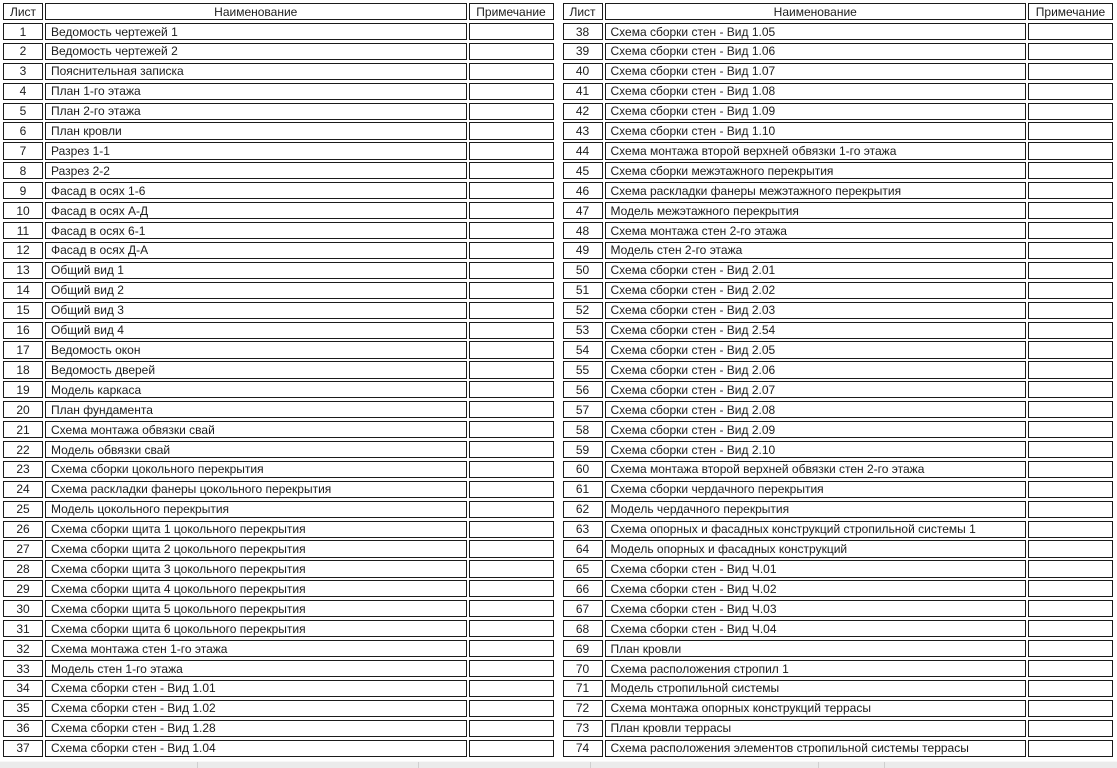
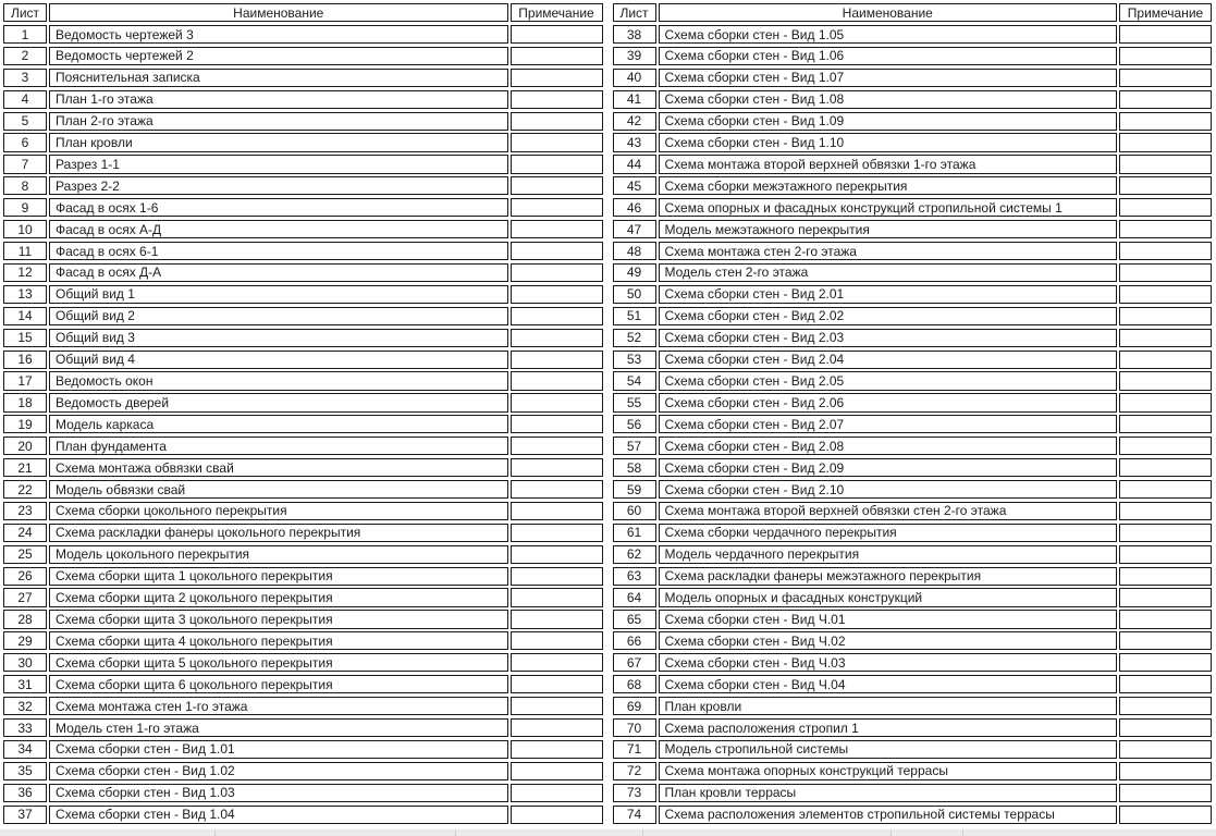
  Лист
  Наименование
  Примечание
  1
- Ведомость чертежей 1
+ Ведомость чертежей 3
  2
  Ведомость чертежей 2
  3
  Пояснительная записка
  4
  План 1-го этажа
  5
  План 2-го этажа
  6
  План кровли
  7
  Разрез 1-1
  8
  Разрез 2-2
  9
  Фасад в осях 1-6
  10
  Фасад в осях А-Д
  11
  Фасад в осях 6-1
  12
  Фасад в осях Д-А
  13
  Общий вид 1
  14
  Общий вид 2
  15
  Общий вид 3
  16
  Общий вид 4
  17
  Ведомость окон
  18
  Ведомость дверей
  19
  Модель каркаса
  20
  План фундамента
  21
  Схема монтажа обвязки свай
  22
  Модель обвязки свай
  23
  Схема сборки цокольного перекрытия
  24
  Схема раскладки фанеры цокольного перекрытия
  25
  Модель цокольного перекрытия
  26
  Схема сборки щита 1 цокольного перекрытия
  27
  Схема сборки щита 2 цокольного перекрытия
  28
  Схема сборки щита 3 цокольного перекрытия
  29
  Схема сборки щита 4 цокольного перекрытия
  30
  Схема сборки щита 5 цокольного перекрытия
  31
  Схема сборки щита 6 цокольного перекрытия
  32
  Схема монтажа стен 1-го этажа
  33
  Модель стен 1-го этажа
  34
  Схема сборки стен - Вид 1.01
  35
  Схема сборки стен - Вид 1.02
  36
- Схема сборки стен - Вид 1.28
+ Схема сборки стен - Вид 1.03
  37
  Схема сборки стен - Вид 1.04
  Лист
  Наименование
  Примечание
  38
  Схема сборки стен - Вид 1.05
  39
  Схема сборки стен - Вид 1.06
  40
  Схема сборки стен - Вид 1.07
  41
  Схема сборки стен - Вид 1.08
  42
  Схема сборки стен - Вид 1.09
  43
  Схема сборки стен - Вид 1.10
  44
  Схема монтажа второй верхней обвязки 1-го этажа
  45
  Схема сборки межэтажного перекрытия
  46
- Схема раскладки фанеры межэтажного перекрытия
+ Схема опорных и фасадных конструкций стропильной системы 1
  47
  Модель межэтажного перекрытия
  48
  Схема монтажа стен 2-го этажа
  49
  Модель стен 2-го этажа
  50
  Схема сборки стен - Вид 2.01
  51
  Схема сборки стен - Вид 2.02
  52
  Схема сборки стен - Вид 2.03
  53
- Схема сборки стен - Вид 2.54
+ Схема сборки стен - Вид 2.04
  54
  Схема сборки стен - Вид 2.05
  55
  Схема сборки стен - Вид 2.06
  56
  Схема сборки стен - Вид 2.07
  57
  Схема сборки стен - Вид 2.08
  58
  Схема сборки стен - Вид 2.09
  59
  Схема сборки стен - Вид 2.10
  60
  Схема монтажа второй верхней обвязки стен 2-го этажа
  61
  Схема сборки чердачного перекрытия
  62
  Модель чердачного перекрытия
  63
- Схема опорных и фасадных конструкций стропильной системы 1
+ Схема раскладки фанеры межэтажного перекрытия
  64
  Модель опорных и фасадных конструкций
  65
  Схема сборки стен - Вид Ч.01
  66
  Схема сборки стен - Вид Ч.02
  67
  Схема сборки стен - Вид Ч.03
  68
  Схема сборки стен - Вид Ч.04
  69
  План кровли
  70
  Схема расположения стропил 1
  71
  Модель стропильной системы
  72
  Схема монтажа опорных конструкций террасы
  73
  План кровли террасы
  74
  Схема расположения элементов стропильной системы террасы
